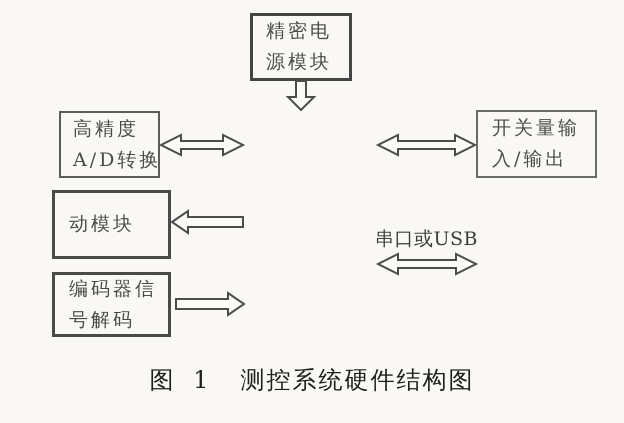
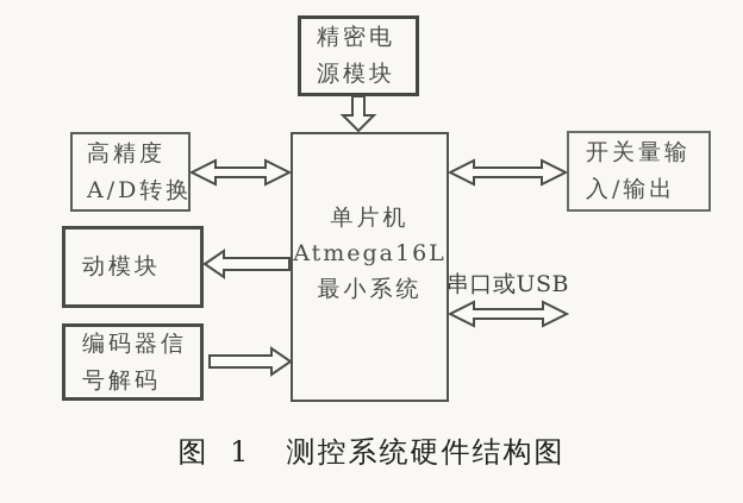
  精密电
  源模块
  高精度
  A/D转换
  动模块
  编码器信
  号解码
+ 单片机
+ Atmega16L
+ 最小系统
  开关量输
  入/输出
  串口或USB
  图 1 测控系统硬件结构图
